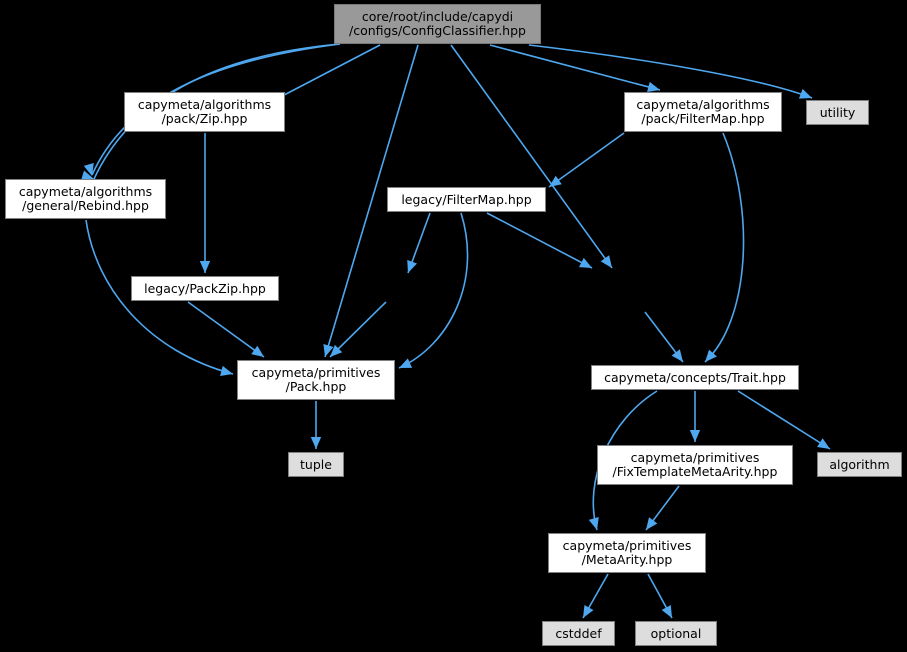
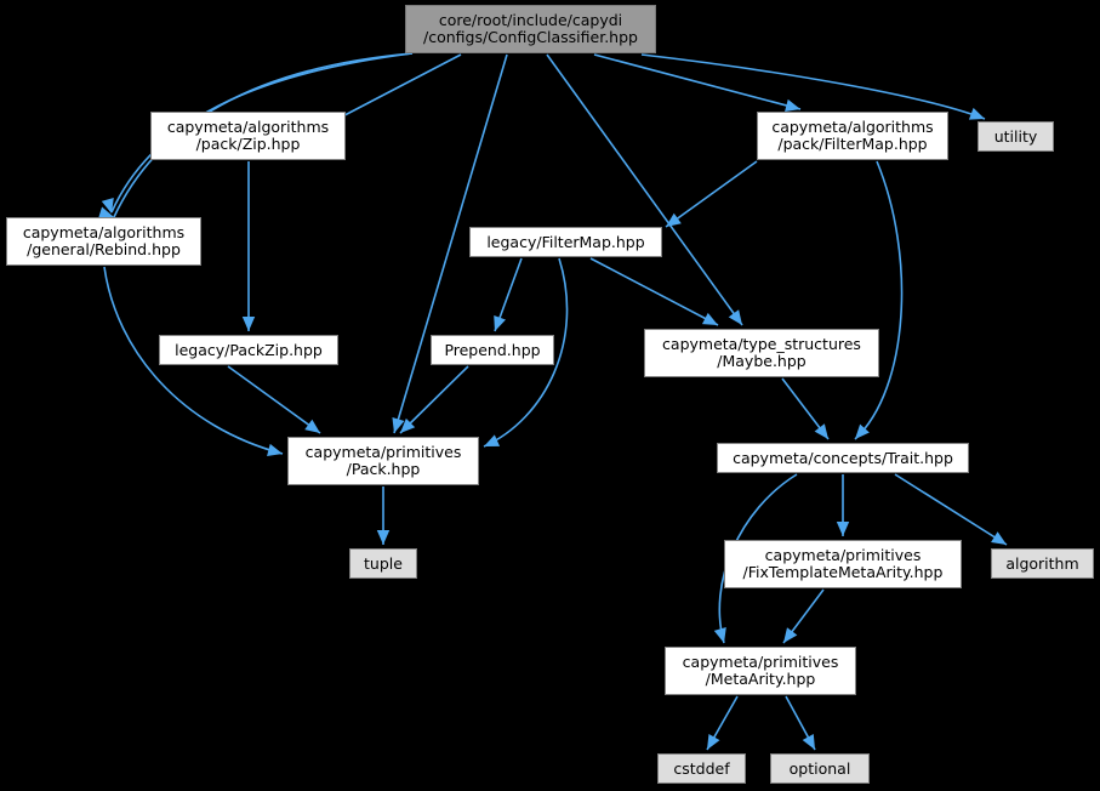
  core/root/include/capydi
  /configs/ConfigClassifier.hpp
  capymeta/algorithms
  /pack/Zip.hpp
  capymeta/algorithms
  /pack/FilterMap.hpp
  utility
  capymeta/algorithms
  /general/Rebind.hpp
  legacy/FilterMap.hpp
  legacy/PackZip.hpp
+ Prepend.hpp
+ capymeta/type_structures
+ /Maybe.hpp
  capymeta/primitives
  /Pack.hpp
  capymeta/concepts/Trait.hpp
  tuple
  capymeta/primitives
  /FixTemplateMetaArity.hpp
  algorithm
  capymeta/primitives
  /MetaArity.hpp
  cstddef
  optional
